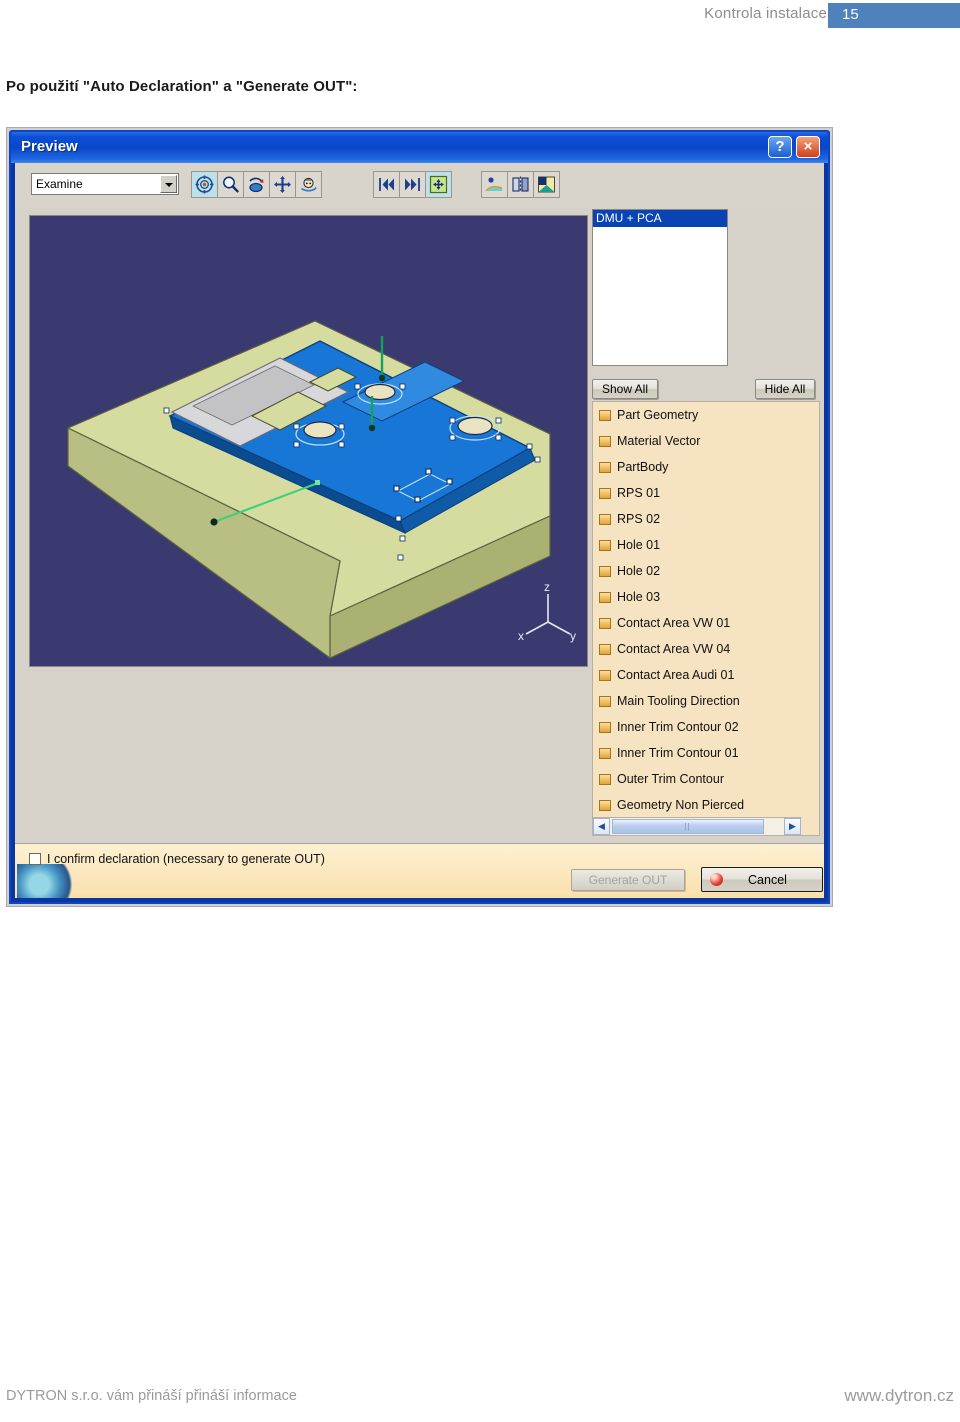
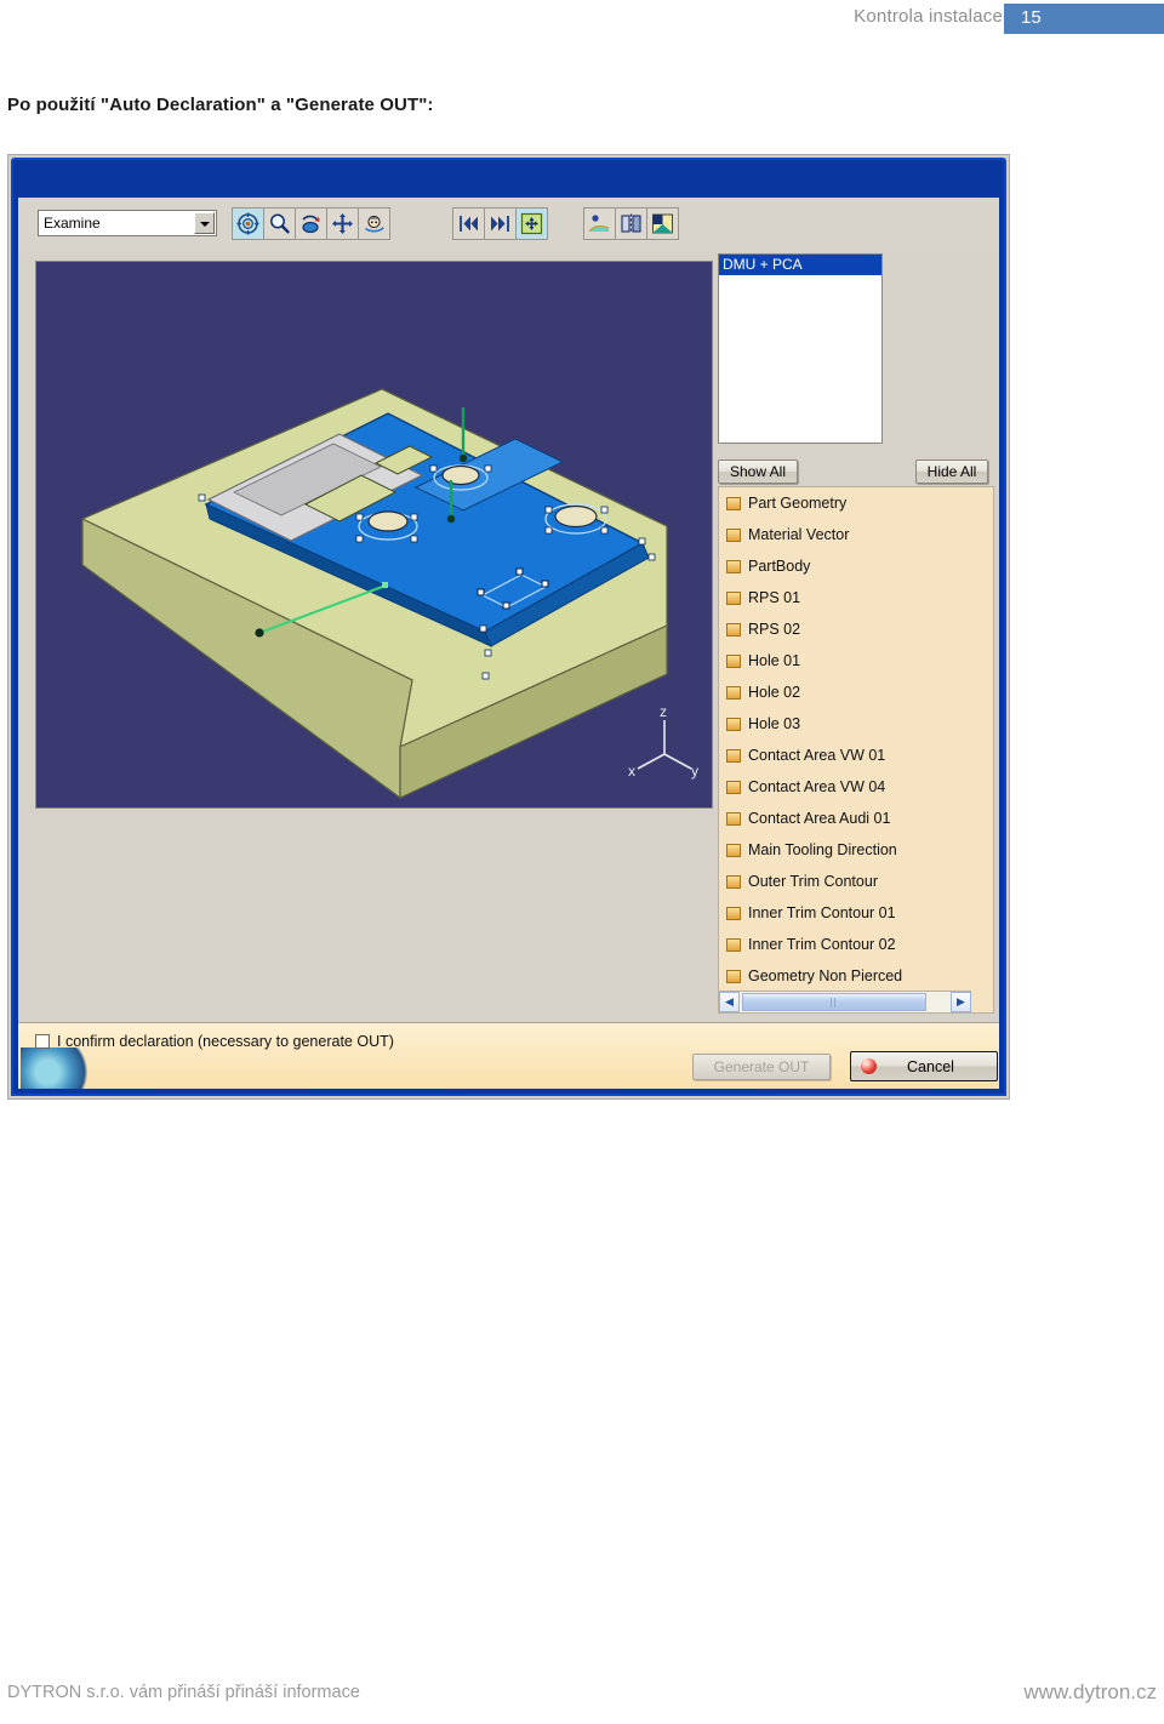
  Kontrola instalace
  15
  Po použití "Auto Declaration" a "Generate OUT":
- Preview
- ?
- ×
  Examine
  z
  x
  y
  DMU + PCA
  Show All
  Hide All
  Part Geometry
  Material Vector
  PartBody
  RPS 01
  RPS 02
  Hole 01
  Hole 02
  Hole 03
  Contact Area VW 01
  Contact Area VW 04
  Contact Area Audi 01
  Main Tooling Direction
- Inner Trim Contour 02
+ Outer Trim Contour
  Inner Trim Contour 01
- Outer Trim Contour
+ Inner Trim Contour 02
  Geometry Non Pierced
  ◀
  ▶
  I confirm declaration (necessary to generate OUT)
  Generate OUT
  Cancel
  DYTRON s.r.o. vám přináší přináší informace
  www.dytron.cz
